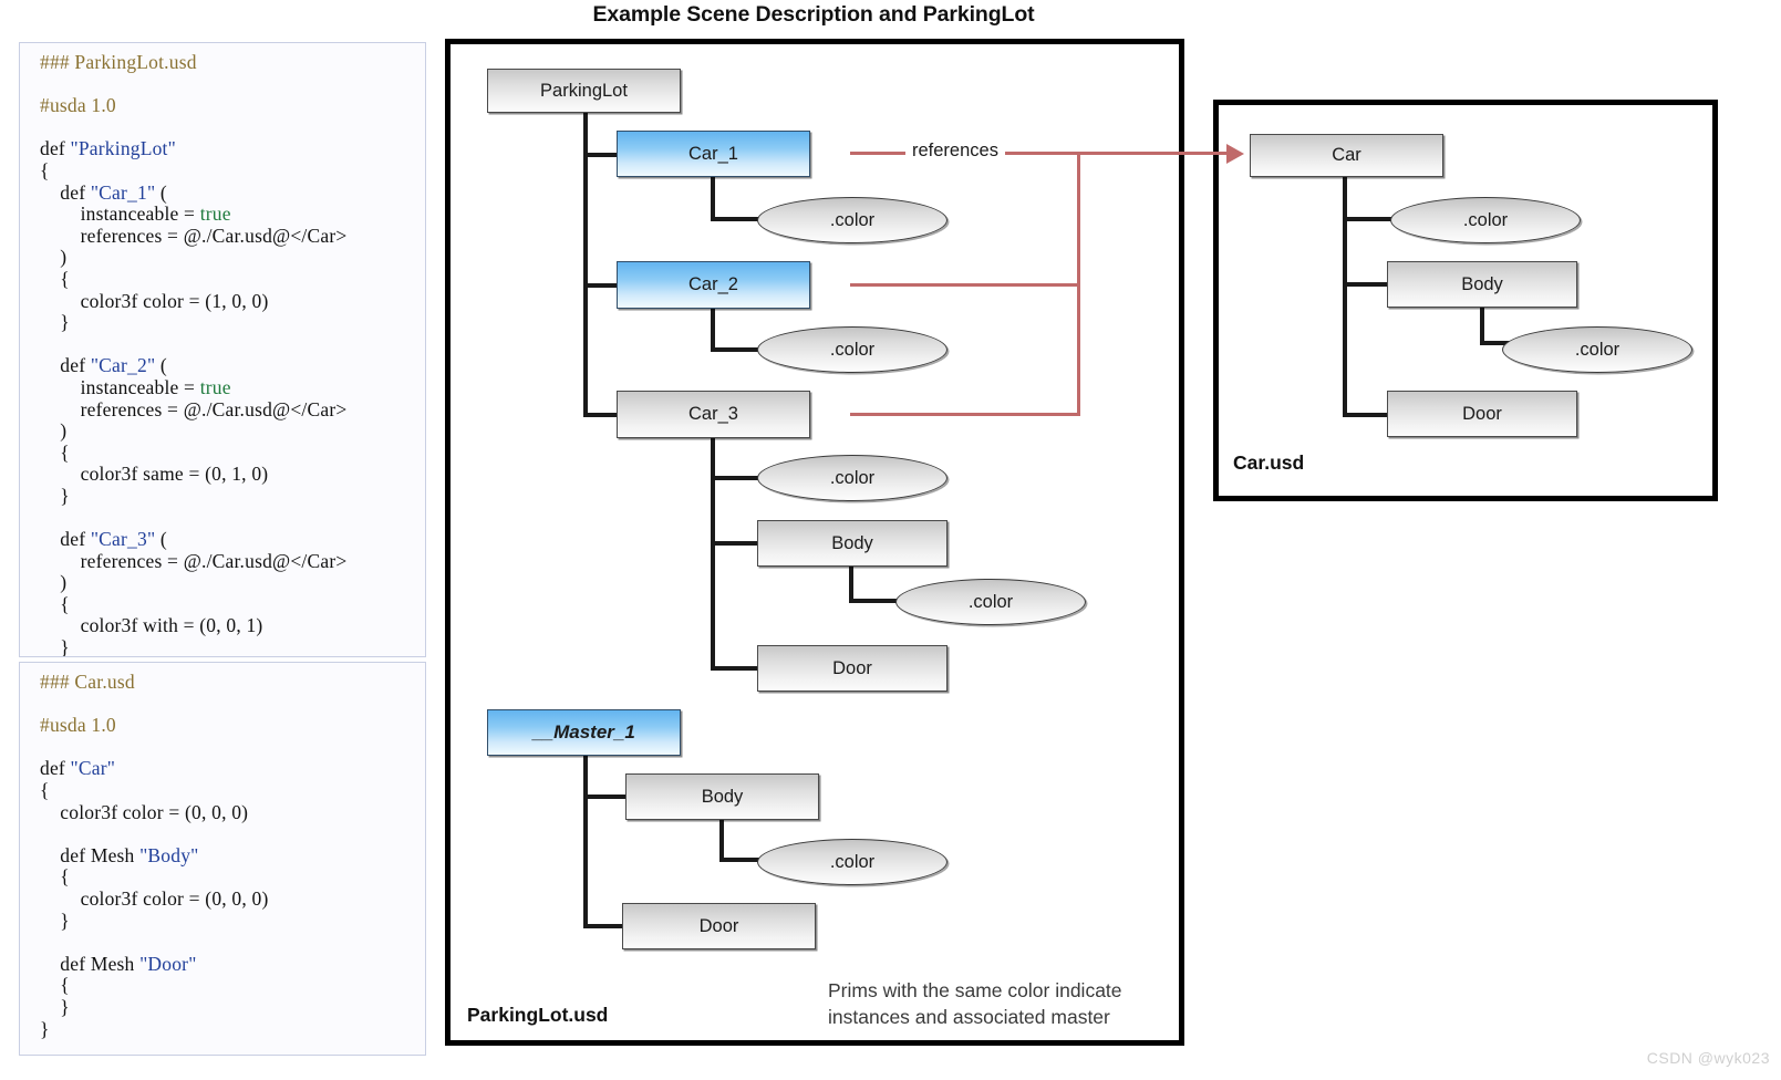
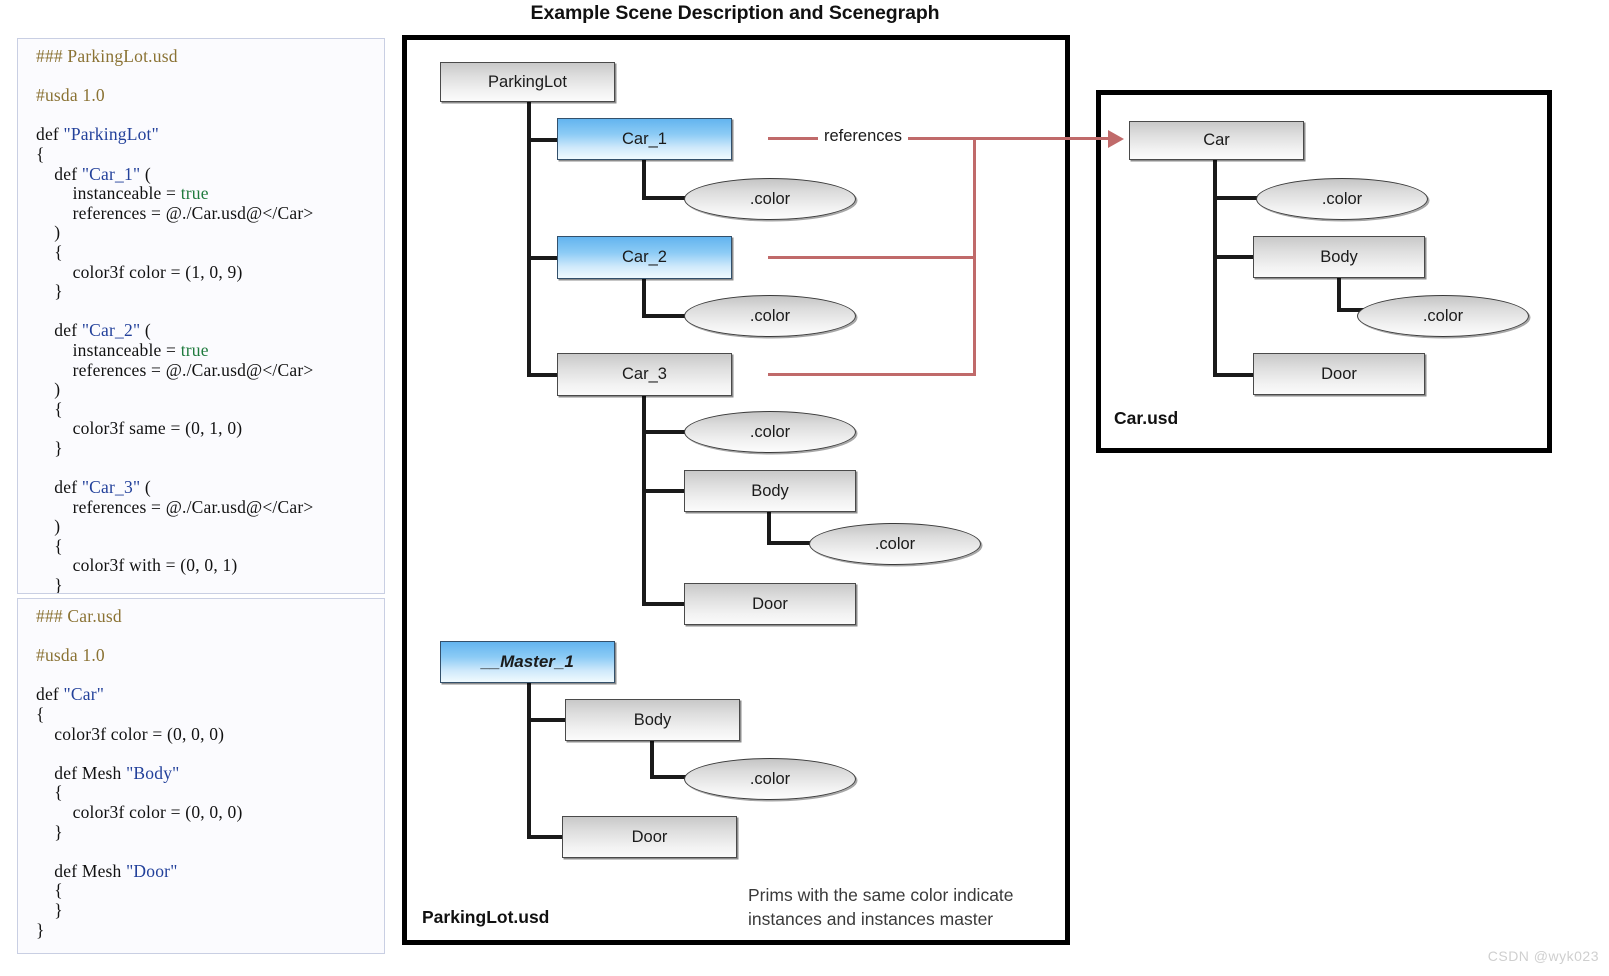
- Example Scene Description and ParkingLot
+ Example Scene Description and Scenegraph
  ### ParkingLot.usd
  #usda 1.0
  def "ParkingLot"
  {
  def "Car_1" (
  instanceable = true
  references = @./Car.usd@</Car>
  )
  {
- color3f color = (1, 0, 0)
+ color3f color = (1, 0, 9)
  }
  def "Car_2" (
  instanceable = true
  references = @./Car.usd@</Car>
  )
  {
  color3f same = (0, 1, 0)
  }
  def "Car_3" (
  references = @./Car.usd@</Car>
  )
  {
  color3f with = (0, 0, 1)
  }
  ### Car.usd
  #usda 1.0
  def "Car"
  {
  color3f color = (0, 0, 0)
  def Mesh "Body"
  {
  color3f color = (0, 0, 0)
  }
  def Mesh "Door"
  {
  }
  }
  references
  ParkingLot
  Car_1
  .color
  Car_2
  .color
  Car_3
  .color
  Body
  .color
  Door
  __Master_1
  Body
  .color
  Door
  Car
  .color
  Body
  .color
  Door
  ParkingLot.usd
  Car.usd
- Prims with the same color indicate instances and associated master
+ Prims with the same color indicate instances and instances master
  CSDN @wyk023
